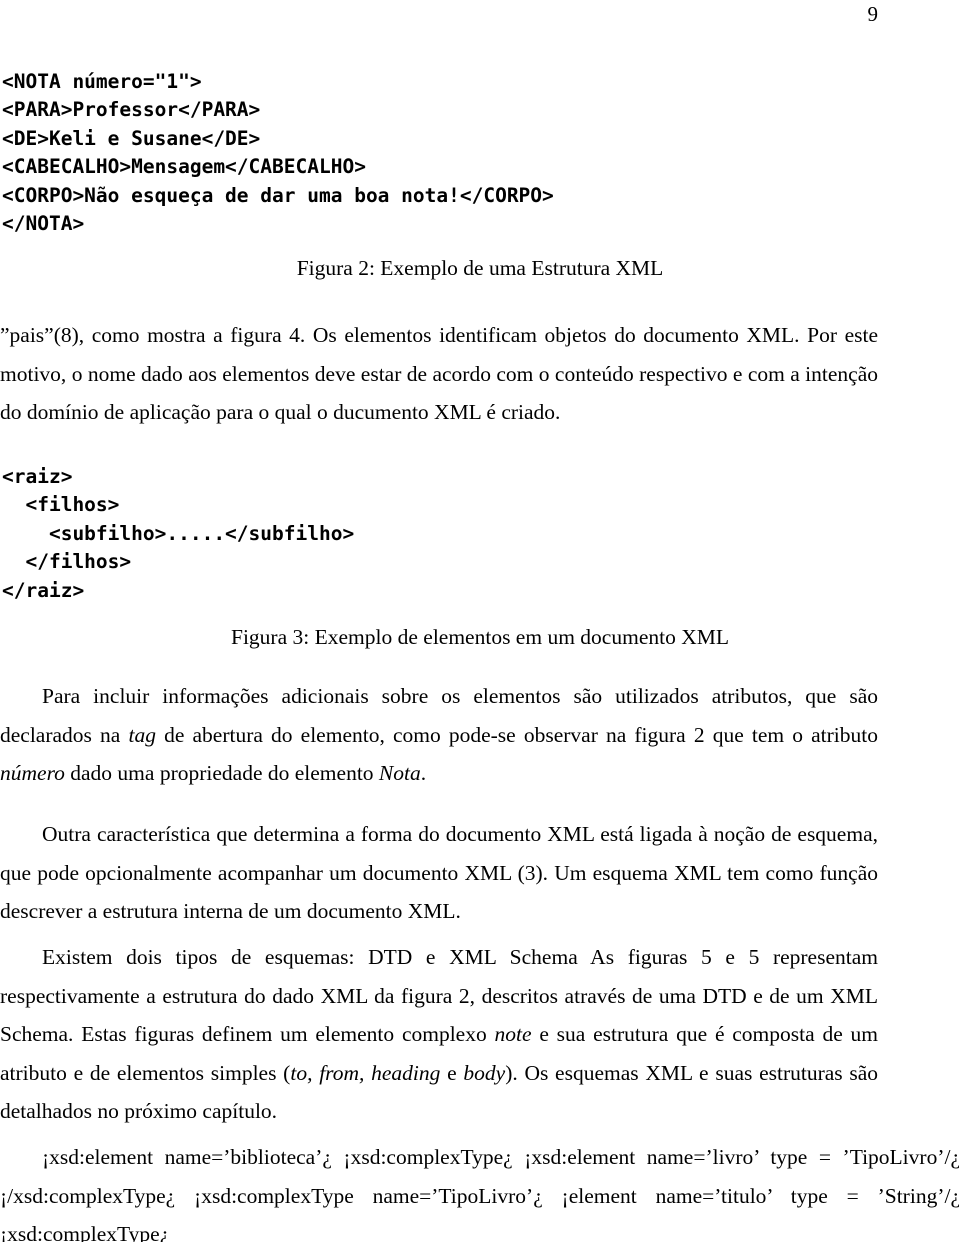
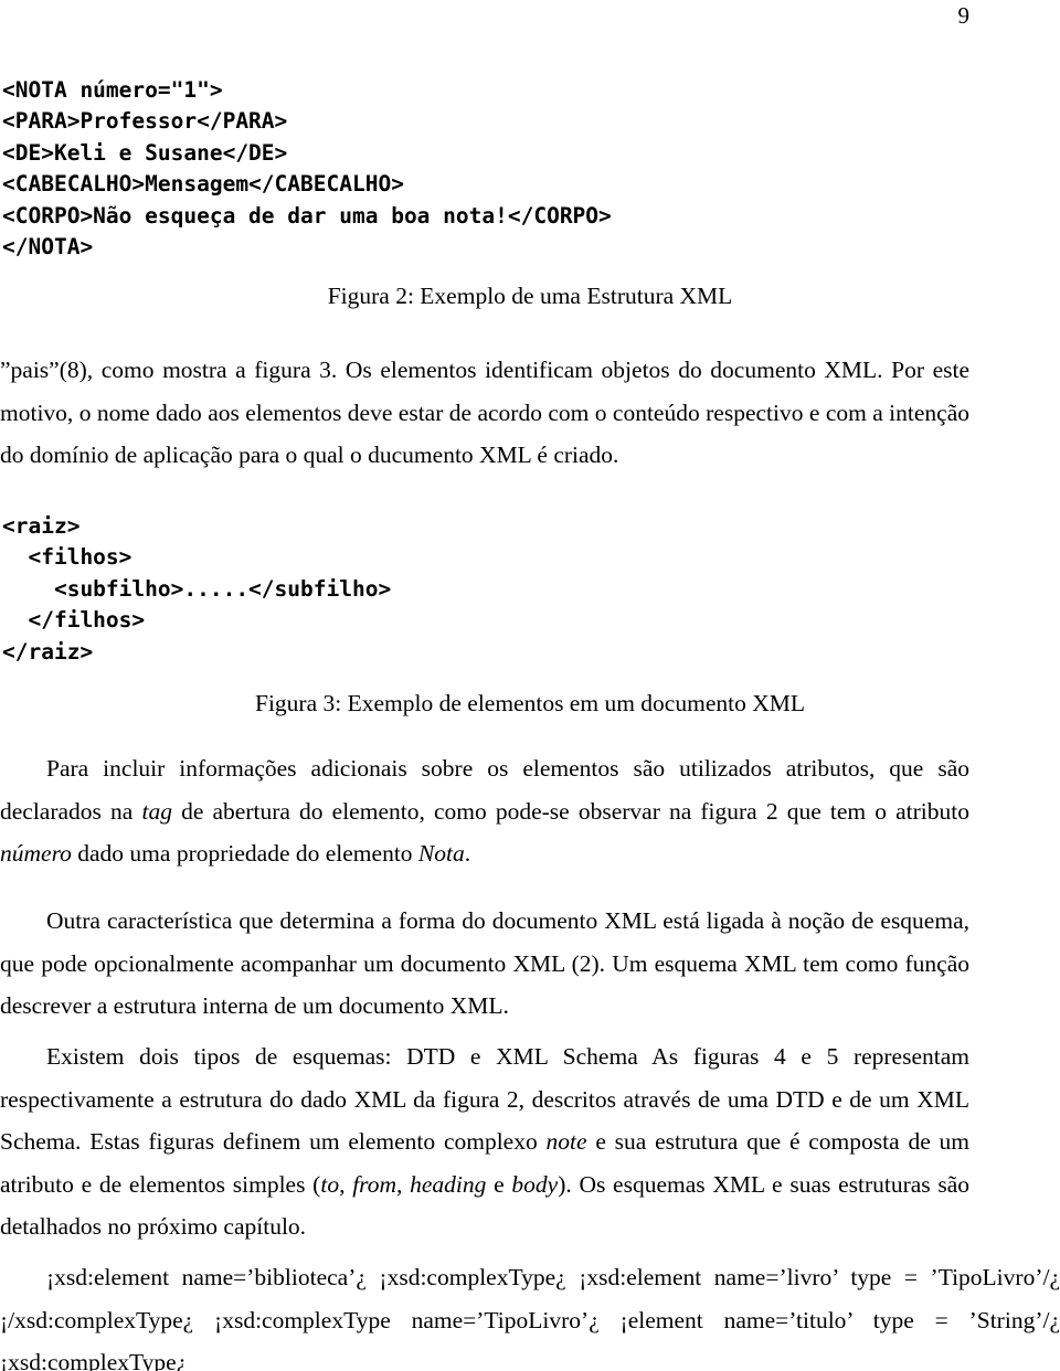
  9
  <NOTA número="1">
  <PARA>Professor</PARA>
  <DE>Keli e Susane</DE>
  <CABECALHO>Mensagem</CABECALHO>
  <CORPO>Não esqueça de dar uma boa nota!</CORPO>
  </NOTA>
  Figura 2: Exemplo de uma Estrutura XML
- ”pais”(8), como mostra a figura 4. Os elementos identificam objetos do documento XML. Por este motivo, o nome dado aos elementos deve estar de acordo com o conteúdo respectivo e com a intenção do domínio de aplicação para o qual o ducumento XML é criado.
+ ”pais”(8), como mostra a figura 3. Os elementos identificam objetos do documento XML. Por este motivo, o nome dado aos elementos deve estar de acordo com o conteúdo respectivo e com a intenção do domínio de aplicação para o qual o ducumento XML é criado.
  <raiz>
  <filhos>
  <subfilho>.....</subfilho>
  </filhos>
  </raiz>
  Figura 3: Exemplo de elementos em um documento XML
  Para incluir informações adicionais sobre os elementos são utilizados atributos, que são declarados na tag de abertura do elemento, como pode-se observar na figura 2 que tem o atributo número dado uma propriedade do elemento Nota.
- Outra característica que determina a forma do documento XML está ligada à noção de esquema, que pode opcionalmente acompanhar um documento XML (3). Um esquema XML tem como função descrever a estrutura interna de um documento XML.
+ Outra característica que determina a forma do documento XML está ligada à noção de esquema, que pode opcionalmente acompanhar um documento XML (2). Um esquema XML tem como função descrever a estrutura interna de um documento XML.
- Existem dois tipos de esquemas: DTD e XML Schema As figuras 5 e 5 representam respectivamente a estrutura do dado XML da figura 2, descritos através de uma DTD e de um XML Schema. Estas figuras definem um elemento complexo note e sua estrutura que é composta de um atributo e de elementos simples (to, from, heading e body). Os esquemas XML e suas estruturas são detalhados no próximo capítulo.
+ Existem dois tipos de esquemas: DTD e XML Schema As figuras 4 e 5 representam respectivamente a estrutura do dado XML da figura 2, descritos através de uma DTD e de um XML Schema. Estas figuras definem um elemento complexo note e sua estrutura que é composta de um atributo e de elementos simples (to, from, heading e body). Os esquemas XML e suas estruturas são detalhados no próximo capítulo.
  ¡xsd:element name=’biblioteca’¿ ¡xsd:complexType¿ ¡xsd:element name=’livro’ type = ’TipoLivro’/¿ ¡/xsd:complexType¿ ¡xsd:complexType name=’TipoLivro’¿ ¡element name=’titulo’ type = ’String’/¿ ¡xsd:complexType¿
